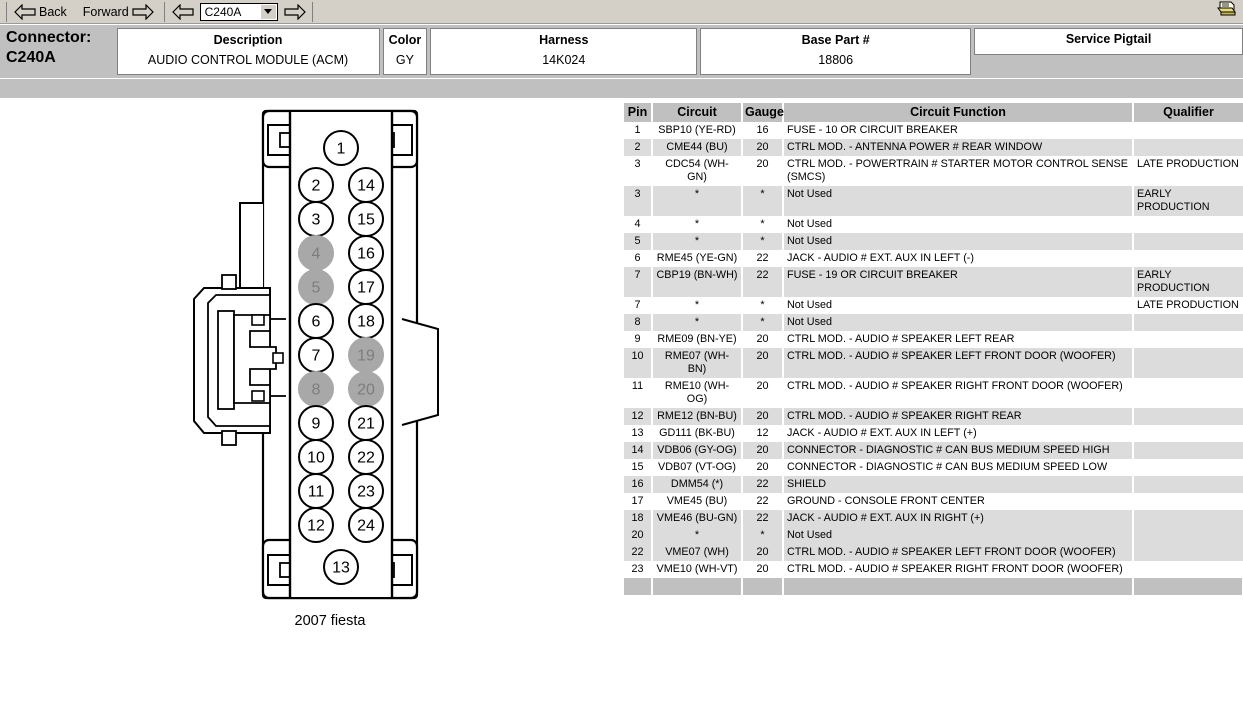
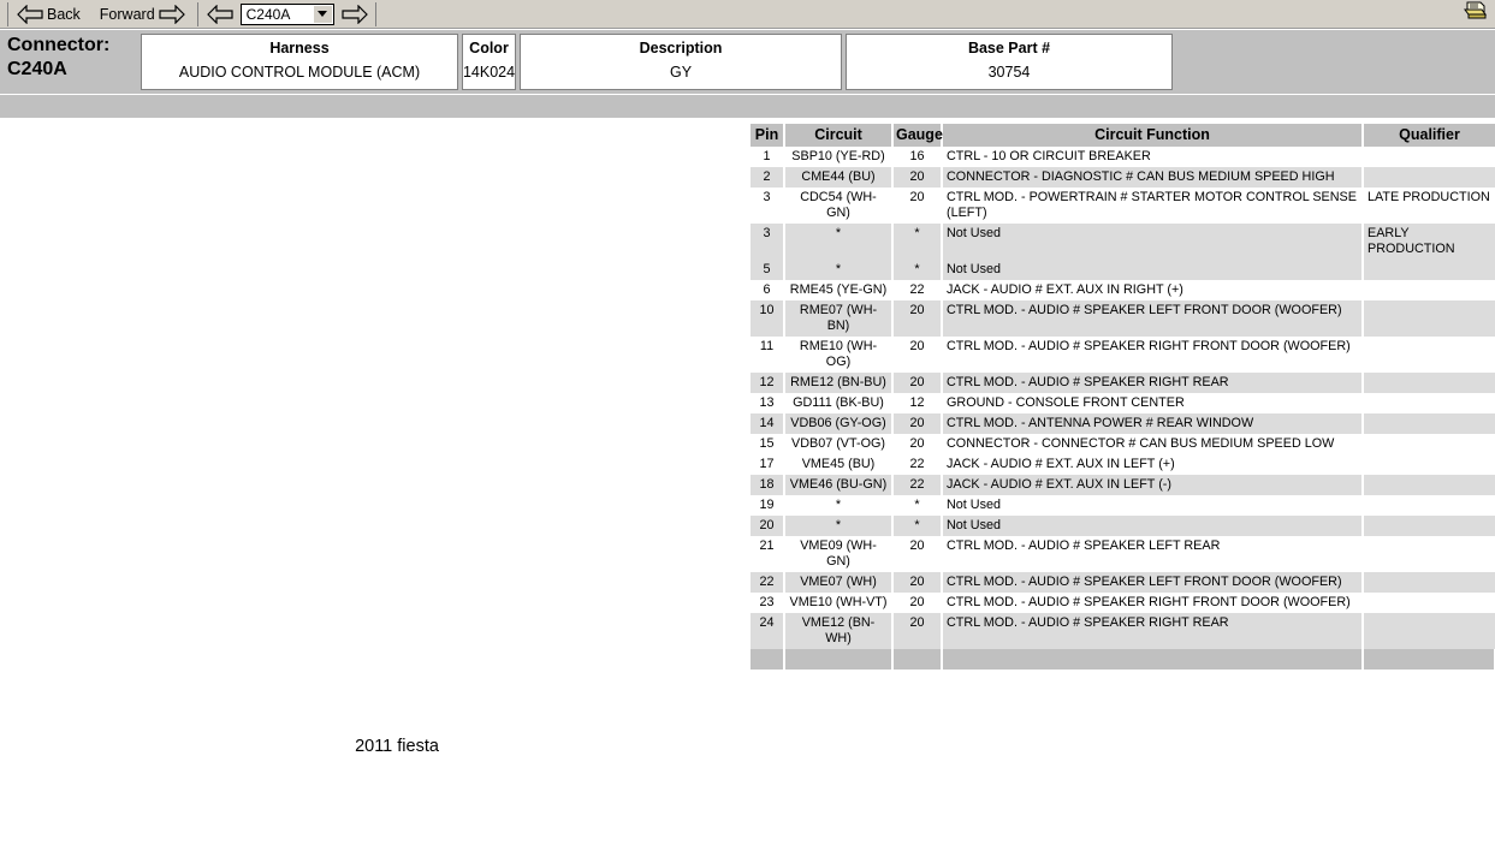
  Back
  Forward
  C240A
  Connector:
  C240A
- Description
+ Harness
  AUDIO CONTROL MODULE (ACM)
  Color
- GY
+ 14K024
- Harness
+ Description
- 14K024
+ GY
  Base Part #
- 18806
+ 30754
- Service Pigtail
- 1
- 2
- 14
- 3
- 15
- 4
- 16
- 5
- 17
- 6
- 18
- 7
- 19
- 8
- 20
- 9
- 21
- 10
- 22
- 11
- 23
- 12
- 24
- 13
- 2007 fiesta
+ 2011 fiesta
  Pin	Circuit	Gauge	Circuit Function	Qualifier
- 1	SBP10 (YE-RD)	16	FUSE - 10 OR CIRCUIT BREAKER
+ 1	SBP10 (YE-RD)	16	CTRL - 10 OR CIRCUIT BREAKER
- 2	CME44 (BU)	20	CTRL MOD. - ANTENNA POWER # REAR WINDOW
+ 2	CME44 (BU)	20	CONNECTOR - DIAGNOSTIC # CAN BUS MEDIUM SPEED HIGH
- 3	CDC54 (WH-GN)	20	CTRL MOD. - POWERTRAIN # STARTER MOTOR CONTROL SENSE (SMCS)	LATE PRODUCTION
+ 3	CDC54 (WH-GN)	20	CTRL MOD. - POWERTRAIN # STARTER MOTOR CONTROL SENSE (LEFT)	LATE PRODUCTION
  3	*	*	Not Used	EARLY PRODUCTION
- 4	*	*	Not Used
  5	*	*	Not Used
- 6	RME45 (YE-GN)	22	JACK - AUDIO # EXT. AUX IN LEFT (-)
+ 6	RME45 (YE-GN)	22	JACK - AUDIO # EXT. AUX IN RIGHT (+)
- 7	CBP19 (BN-WH)	22	FUSE - 19 OR CIRCUIT BREAKER	EARLY PRODUCTION
- 7	*	*	Not Used	LATE PRODUCTION
- 8	*	*	Not Used
- 9	RME09 (BN-YE)	20	CTRL MOD. - AUDIO # SPEAKER LEFT REAR
  10	RME07 (WH-BN)	20	CTRL MOD. - AUDIO # SPEAKER LEFT FRONT DOOR (WOOFER)
  11	RME10 (WH-OG)	20	CTRL MOD. - AUDIO # SPEAKER RIGHT FRONT DOOR (WOOFER)
  12	RME12 (BN-BU)	20	CTRL MOD. - AUDIO # SPEAKER RIGHT REAR
- 13	GD111 (BK-BU)	12	JACK - AUDIO # EXT. AUX IN LEFT (+)
+ 13	GD111 (BK-BU)	12	GROUND - CONSOLE FRONT CENTER
- 14	VDB06 (GY-OG)	20	CONNECTOR - DIAGNOSTIC # CAN BUS MEDIUM SPEED HIGH
+ 14	VDB06 (GY-OG)	20	CTRL MOD. - ANTENNA POWER # REAR WINDOW
- 15	VDB07 (VT-OG)	20	CONNECTOR - DIAGNOSTIC # CAN BUS MEDIUM SPEED LOW
+ 15	VDB07 (VT-OG)	20	CONNECTOR - CONNECTOR # CAN BUS MEDIUM SPEED LOW
- 16	DMM54 (*)	22	SHIELD
- 17	VME45 (BU)	22	GROUND - CONSOLE FRONT CENTER
+ 17	VME45 (BU)	22	JACK - AUDIO # EXT. AUX IN LEFT (+)
- 18	VME46 (BU-GN)	22	JACK - AUDIO # EXT. AUX IN RIGHT (+)
+ 18	VME46 (BU-GN)	22	JACK - AUDIO # EXT. AUX IN LEFT (-)
+ 19	*	*	Not Used
  20	*	*	Not Used
+ 21	VME09 (WH-GN)	20	CTRL MOD. - AUDIO # SPEAKER LEFT REAR
  22	VME07 (WH)	20	CTRL MOD. - AUDIO # SPEAKER LEFT FRONT DOOR (WOOFER)
  23	VME10 (WH-VT)	20	CTRL MOD. - AUDIO # SPEAKER RIGHT FRONT DOOR (WOOFER)
+ 24	VME12 (BN-WH)	20	CTRL MOD. - AUDIO # SPEAKER RIGHT REAR
